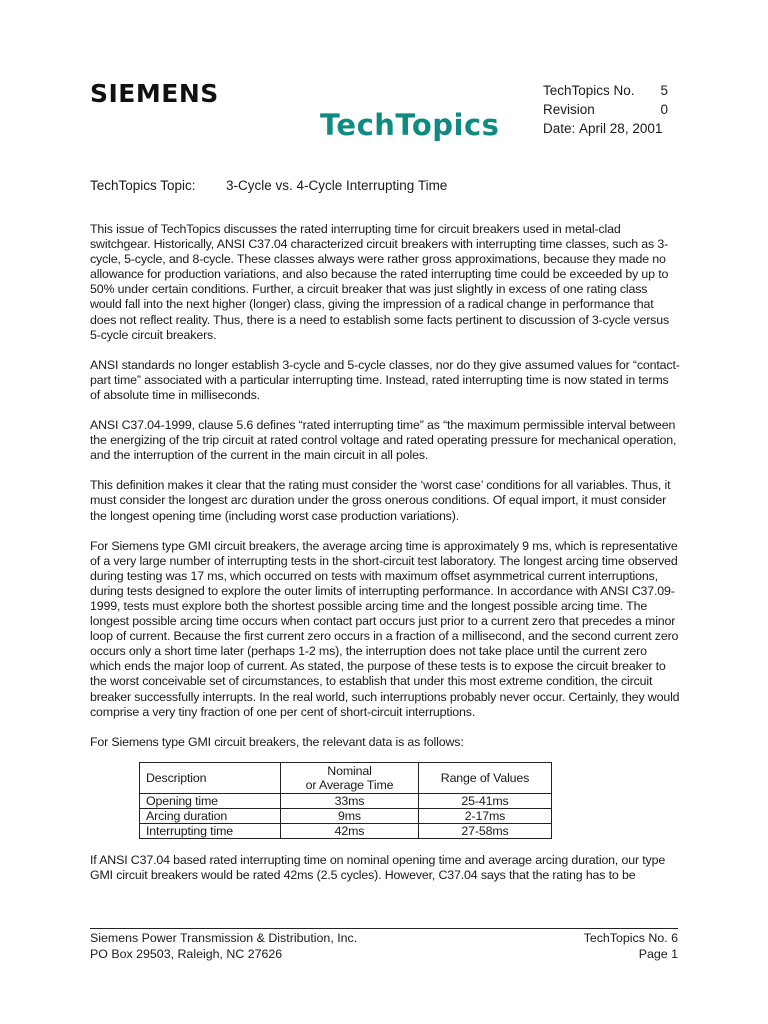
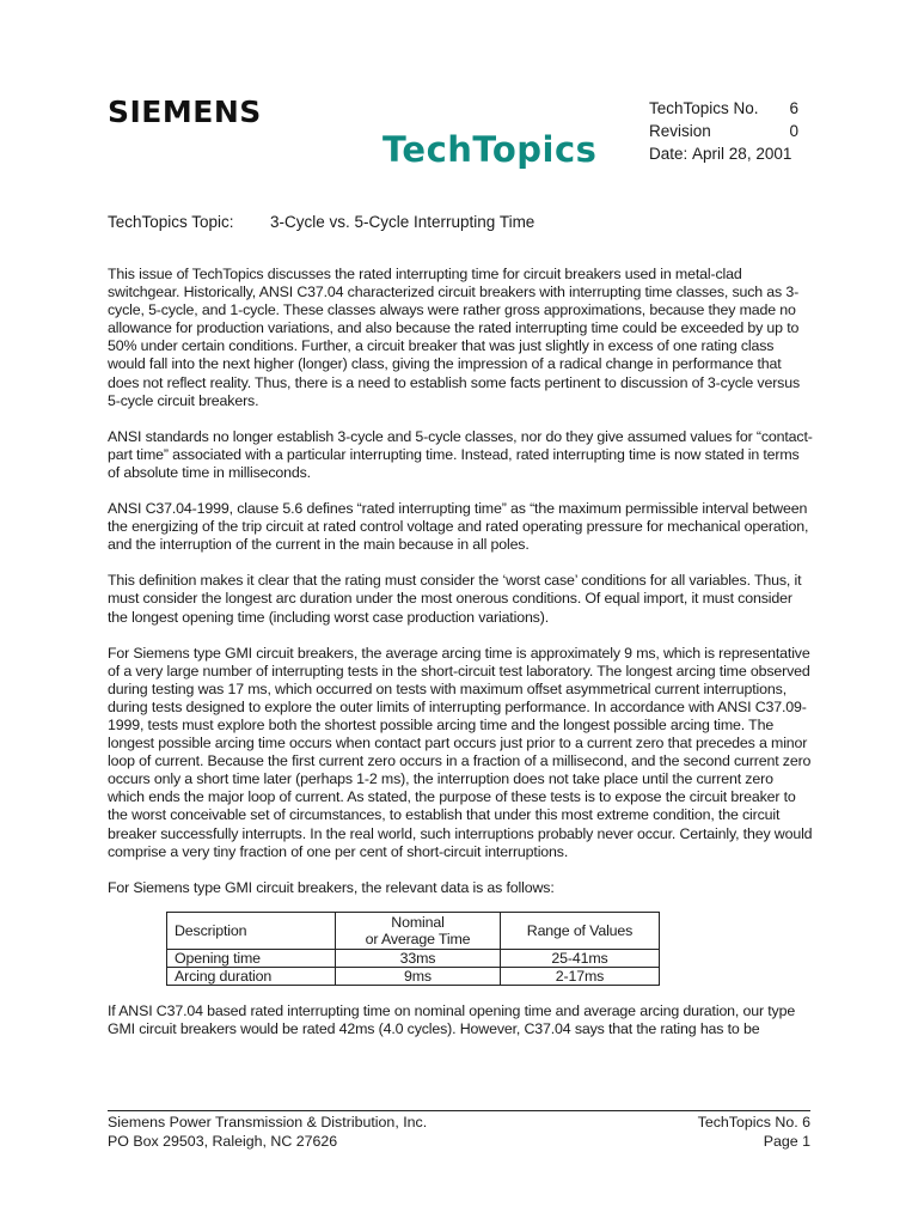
  SIEMENS
  TechTopics
  TechTopics No.
- 5
+ 6
  Revision
  0
  Date:
  April 28, 2001
- TechTopics Topic: 3-Cycle vs. 4-Cycle Interrupting Time
+ TechTopics Topic: 3-Cycle vs. 5-Cycle Interrupting Time
- This issue of TechTopics discusses the rated interrupting time for circuit breakers used in metal-clad switchgear. Historically, ANSI C37.04 characterized circuit breakers with interrupting time classes, such as 3-cycle, 5-cycle, and 8-cycle. These classes always were rather gross approximations, because they made no allowance for production variations, and also because the rated interrupting time could be exceeded by up to 50% under certain conditions. Further, a circuit breaker that was just slightly in excess of one rating class would fall into the next higher (longer) class, giving the impression of a radical change in performance that does not reflect reality. Thus, there is a need to establish some facts pertinent to discussion of 3-cycle versus 5-cycle circuit breakers.
+ This issue of TechTopics discusses the rated interrupting time for circuit breakers used in metal-clad switchgear. Historically, ANSI C37.04 characterized circuit breakers with interrupting time classes, such as 3-cycle, 5-cycle, and 1-cycle. These classes always were rather gross approximations, because they made no allowance for production variations, and also because the rated interrupting time could be exceeded by up to 50% under certain conditions. Further, a circuit breaker that was just slightly in excess of one rating class would fall into the next higher (longer) class, giving the impression of a radical change in performance that does not reflect reality. Thus, there is a need to establish some facts pertinent to discussion of 3-cycle versus 5-cycle circuit breakers.
  ANSI standards no longer establish 3-cycle and 5-cycle classes, nor do they give assumed values for “contact-part time” associated with a particular interrupting time. Instead, rated interrupting time is now stated in terms of absolute time in milliseconds.
- ANSI C37.04-1999, clause 5.6 defines “rated interrupting time” as “the maximum permissible interval between the energizing of the trip circuit at rated control voltage and rated operating pressure for mechanical operation, and the interruption of the current in the main circuit in all poles.
+ ANSI C37.04-1999, clause 5.6 defines “rated interrupting time” as “the maximum permissible interval between the energizing of the trip circuit at rated control voltage and rated operating pressure for mechanical operation, and the interruption of the current in the main because in all poles.
- This definition makes it clear that the rating must consider the ‘worst case’ conditions for all variables. Thus, it must consider the longest arc duration under the gross onerous conditions. Of equal import, it must consider the longest opening time (including worst case production variations).
+ This definition makes it clear that the rating must consider the ‘worst case’ conditions for all variables. Thus, it must consider the longest arc duration under the most onerous conditions. Of equal import, it must consider the longest opening time (including worst case production variations).
  For Siemens type GMI circuit breakers, the average arcing time is approximately 9 ms, which is representative of a very large number of interrupting tests in the short-circuit test laboratory. The longest arcing time observed during testing was 17 ms, which occurred on tests with maximum offset asymmetrical current interruptions, during tests designed to explore the outer limits of interrupting performance. In accordance with ANSI C37.09-1999, tests must explore both the shortest possible arcing time and the longest possible arcing time. The longest possible arcing time occurs when contact part occurs just prior to a current zero that precedes a minor loop of current. Because the first current zero occurs in a fraction of a millisecond, and the second current zero occurs only a short time later (perhaps 1-2 ms), the interruption does not take place until the current zero which ends the major loop of current. As stated, the purpose of these tests is to expose the circuit breaker to the worst conceivable set of circumstances, to establish that under this most extreme condition, the circuit breaker successfully interrupts. In the real world, such interruptions probably never occur. Certainly, they would comprise a very tiny fraction of one per cent of short-circuit interruptions.
  For Siemens type GMI circuit breakers, the relevant data is as follows:
  Description	Nominalor Average Time	Range of Values
  Opening time	33ms	25-41ms
  Arcing duration	9ms	2-17ms
- Interrupting time	42ms	27-58ms
- If ANSI C37.04 based rated interrupting time on nominal opening time and average arcing duration, our type GMI circuit breakers would be rated 42ms (2.5 cycles). However, C37.04 says that the rating has to be
+ If ANSI C37.04 based rated interrupting time on nominal opening time and average arcing duration, our type GMI circuit breakers would be rated 42ms (4.0 cycles). However, C37.04 says that the rating has to be
  Siemens Power Transmission & Distribution, Inc.
  TechTopics No. 6
  PO Box 29503, Raleigh, NC 27626
  Page 1
